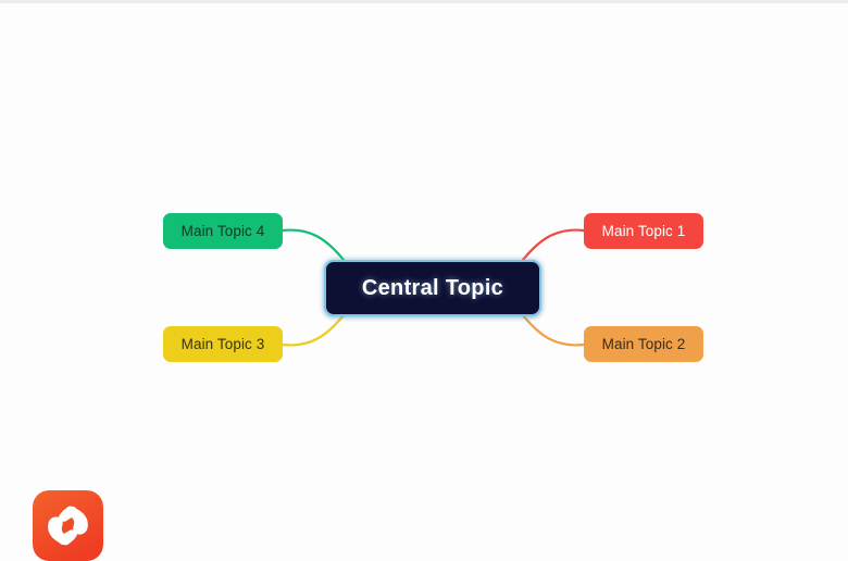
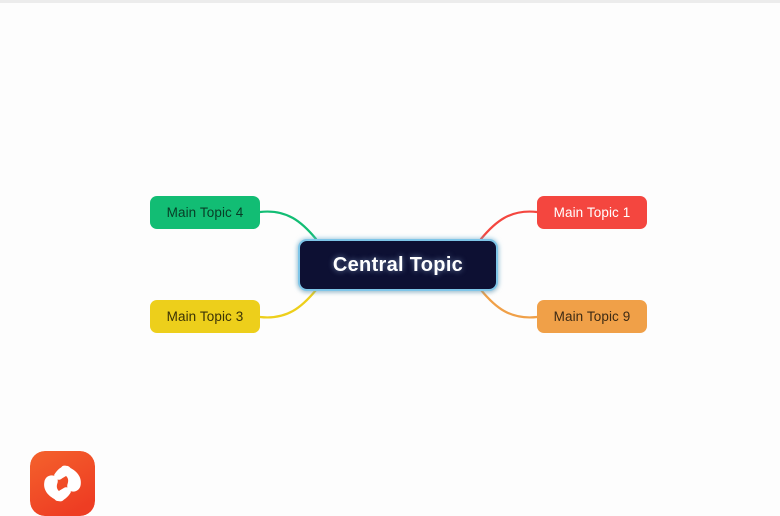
  Central Topic
  Main Topic 1
- Main Topic 2
+ Main Topic 9
  Main Topic 3
  Main Topic 4
